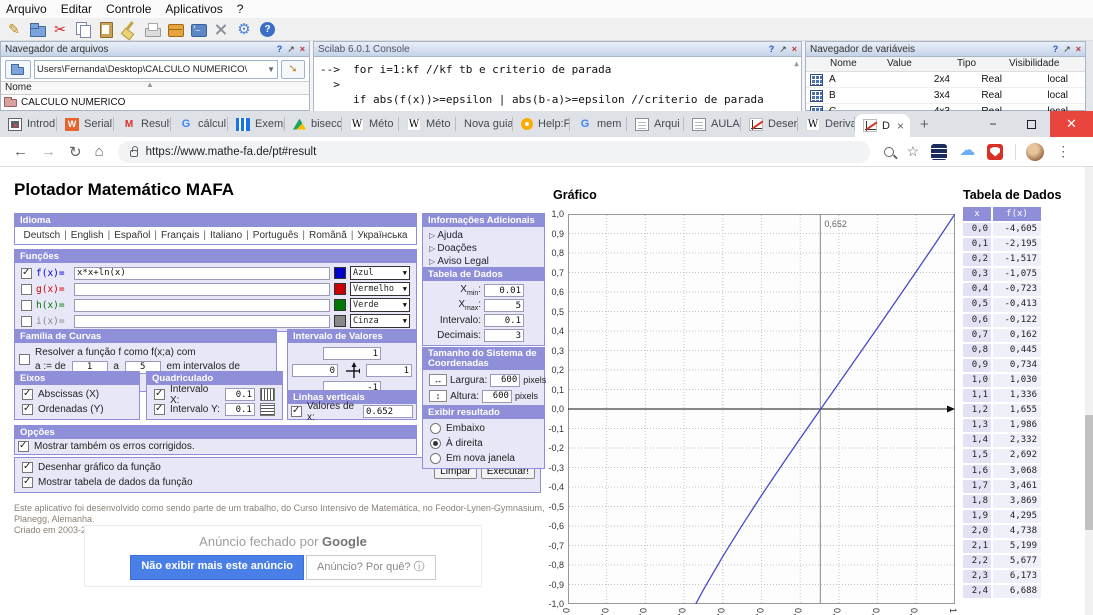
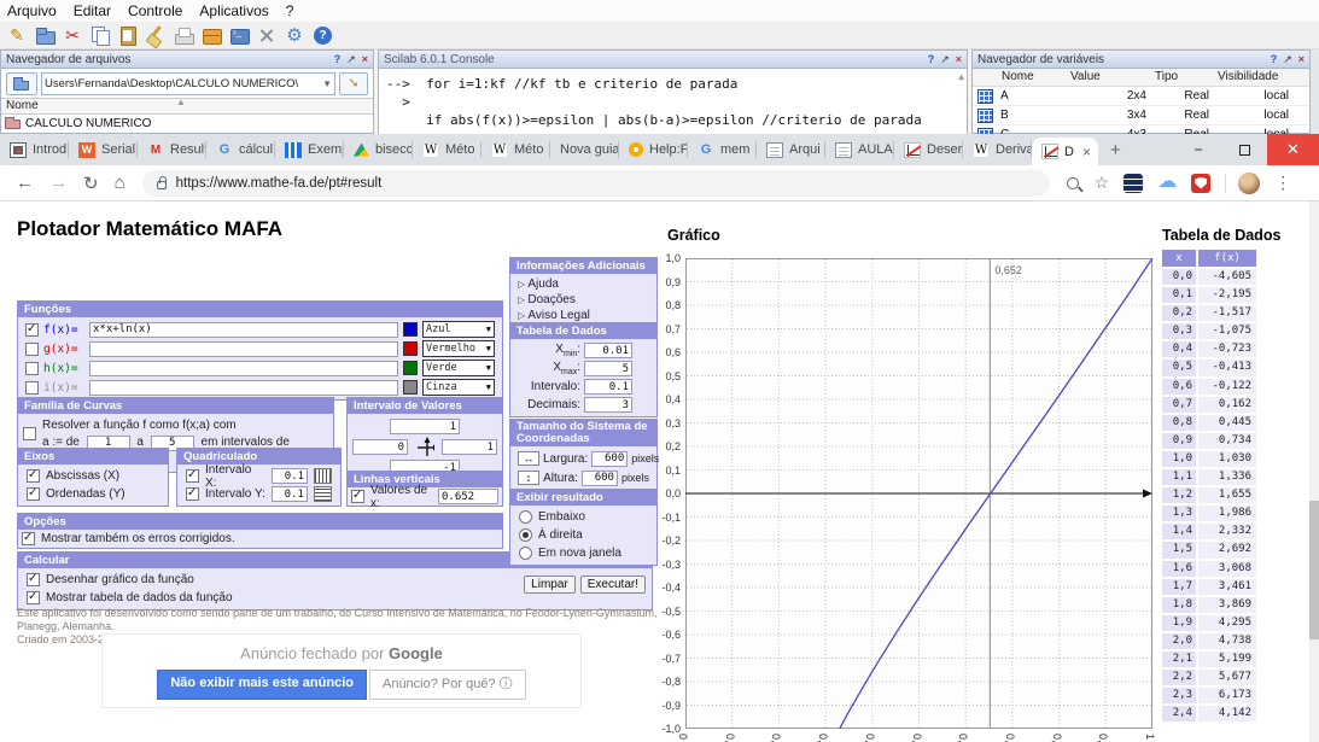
  Arquivo
  Editar
  Controle
  Aplicativos
  ?
  Navegador de arquivos
  ?
  ↗
  ×
  Users\Fernanda\Desktop\CALCULO NUMERICO\
  ▼
  ➘
  Nome
  ▲
  CALCULO NUMERICO
  Scilab 6.0.1 Console
  ?
  ↗
  ×
  ▲
  --> for i=1:kf //kf tb e criterio de parada
  >
  if abs(f(x))>=epsilon | abs(b-a)>=epsilon //criterio de parada
  Navegador de variáveis
  ?
  ↗
  ×
  Nome
  Value
  Tipo
  Visibilidade
  A
  2x4
  Real
  local
  B
  3x4
  Real
  local
  Introd
  Serial
  Resul
  cálcul
  Exem
  bisecc
  Méto
  Méto
  Nova guia
  Help:F
  mem
  Arqui
  AULA
  Deser
  Deriva
  D
  ×
  +
  −
  ✕
  ←
  →
  ↻
  ⌂
  https://www.mathe-fa.de/pt#result
  ☆
  ☁
  ⋮
  Plotador Matemático MAFA
- Idioma
- Deutsch | English | Español | Français | Italiano | Português | Română | Українська
  Funções
  f(x)=
  x*x+ln(x)
  Azul
  ▼
  g(x)=
  Vermelho
  ▼
  h(x)=
  Verde
  ▼
  i(x)=
  Cinza
  ▼
  Família de Curvas
  Resolver a função f como f(x;a) com
  a := de 1 a 5 em intervalos de
  Eixos
  Abscissas (X)
  Ordenadas (Y)
  Quadriculado
  Intervalo X:
  0.1
  Intervalo Y:
  0.1
  Intervalo de Valores
  1
  0
  1
  -1
  Linhas verticais
  Valores de x:
  0.652
  Opções
  Mostrar também os erros corrigidos.
+ Calcular
  Desenhar gráfico da função
  Mostrar tabela de dados da função
  Limpar
  Executar!
  Este aplicativo foi desenvolvido como sendo parte de um trabalho, do Curso Intensivo de Matemática, no Feodor-Lynen-Gymnasium, Planegg, Alemanha.
  Anúncio fechado por Google
  Não exibir mais este anúncio
  Anúncio? Por quê? ⓘ
  Informações Adicionais
  Ajuda
  Doações
  Aviso Legal
  Tabela de Dados
  0.01
  5
  Intervalo:
  0.1
  Decimais:
  3
  Tamanho do Sistema de Coordenadas
  ↔
  Largura:
  600
  pixels
  ↕
  Altura:
  600
  pixels
  Exibir resultado
  Embaixo
  À direita
  Em nova janela
  Gráfico
  0,652
  1,0
  0,9
  0,8
  0,7
  0,6
  0,5
  0,4
  0,3
  0,2
  0,1
  0,0
  -0,1
  -0,2
  -0,3
  -0,4
  -0,5
  -0,6
  -0,7
  -0,8
  -0,9
  -1,0
  Tabela de Dados
  x
  f(x)
  0,0
  -4,605
  0,1
  -2,195
  0,2
  -1,517
  0,3
  -1,075
  0,4
  -0,723
  0,5
  -0,413
  0,6
  -0,122
  0,7
  0,162
  0,8
  0,445
  0,9
  0,734
  1,0
  1,030
  1,1
  1,336
  1,2
  1,655
  1,3
  1,986
  1,4
  2,332
  1,5
  2,692
  1,6
  3,068
  1,7
  3,461
  1,8
  3,869
  1,9
  4,295
  2,0
  4,738
  2,1
  5,199
  2,2
  5,677
  2,3
  6,173
  2,4
- 6,688
+ 4,142
